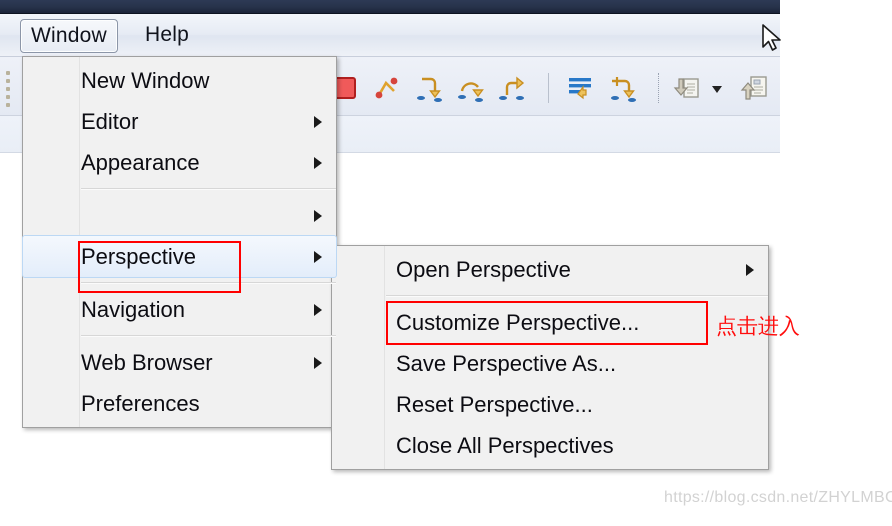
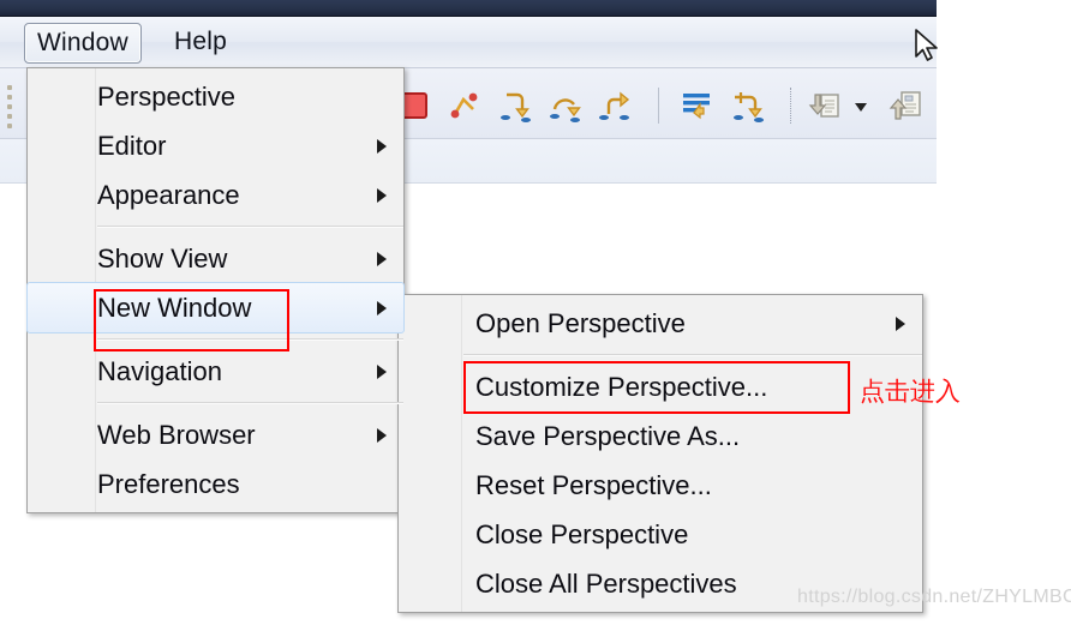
  Window
  Help
- New Window
+ Perspective
  Editor
  Appearance
+ Show View
- Perspective
+ New Window
  Navigation
  Web Browser
  Preferences
  Open Perspective
  Customize Perspective...
  Save Perspective As...
  Reset Perspective...
+ Close Perspective
  Close All Perspectives
  点击进入
  https://blog.csdn.net/ZHYLMBC
